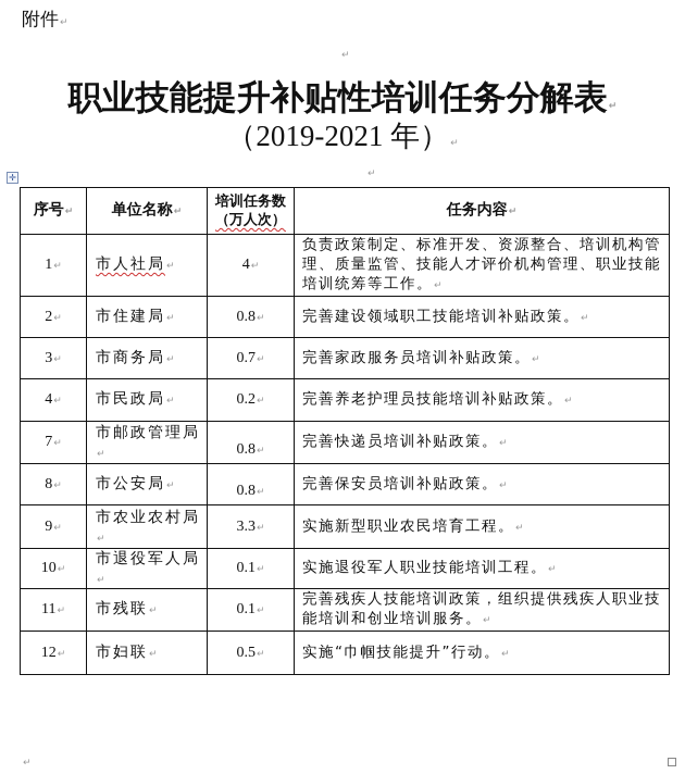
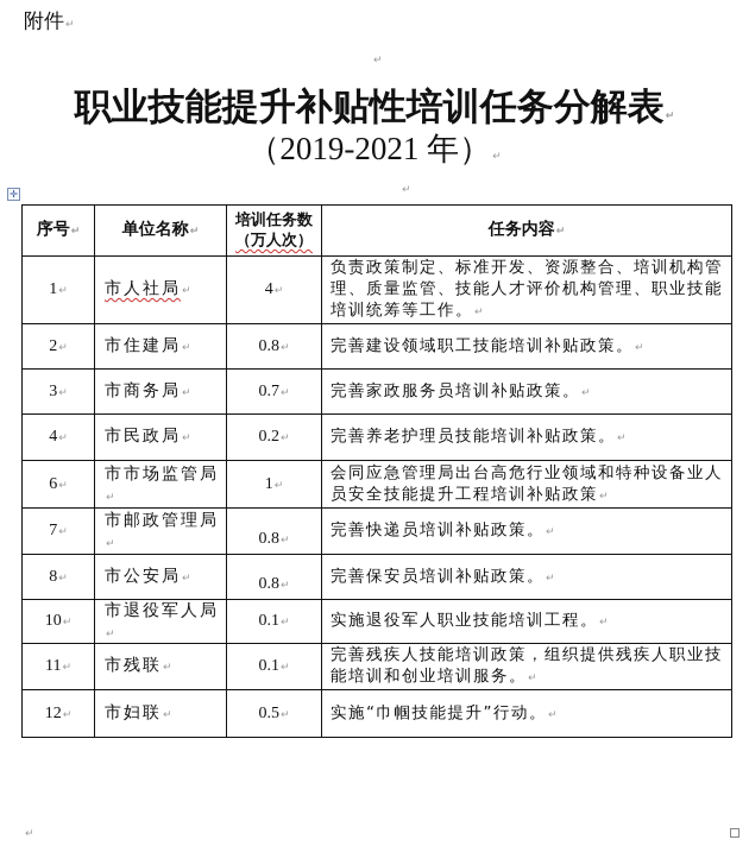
  附件↵
  ↵
  职业技能提升补贴性培训任务分解表↵
  （2019-2021 年）↵
  ↵
  ✛
  序号↵	单位名称↵	培训任务数（万人次）	任务内容↵
  1↵	市人社局↵	4↵	负责政策制定、标准开发、资源整合、培训机构管理、质量监管、技能人才评价机构管理、职业技能培训统筹等工作。↵
  2↵	市住建局↵	0.8↵	完善建设领域职工技能培训补贴政策。↵
  3↵	市商务局↵	0.7↵	完善家政服务员培训补贴政策。↵
  4↵	市民政局↵	0.2↵	完善养老护理员技能培训补贴政策。↵
+ 6↵	市市场监管局↵	1↵	会同应急管理局出台高危行业领域和特种设备业人员安全技能提升工程培训补贴政策↵
  7↵	市邮政管理局↵	0.8↵	完善快递员培训补贴政策。↵
  8↵	市公安局↵	0.8↵	完善保安员培训补贴政策。↵
- 9↵	市农业农村局↵	3.3↵	实施新型职业农民培育工程。↵
  10↵	市退役军人局↵	0.1↵	实施退役军人职业技能培训工程。↵
  11↵	市残联↵	0.1↵	完善残疾人技能培训政策，组织提供残疾人职业技能培训和创业培训服务。↵
  12↵	市妇联↵	0.5↵	实施“巾帼技能提升”行动。↵
  ↵
